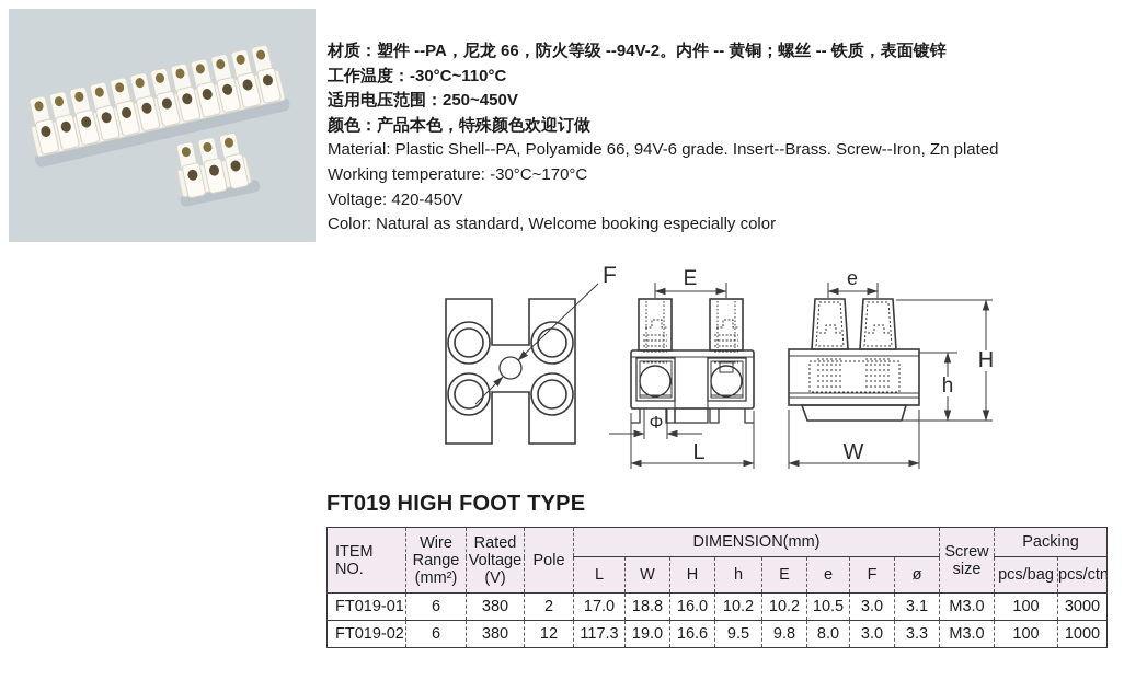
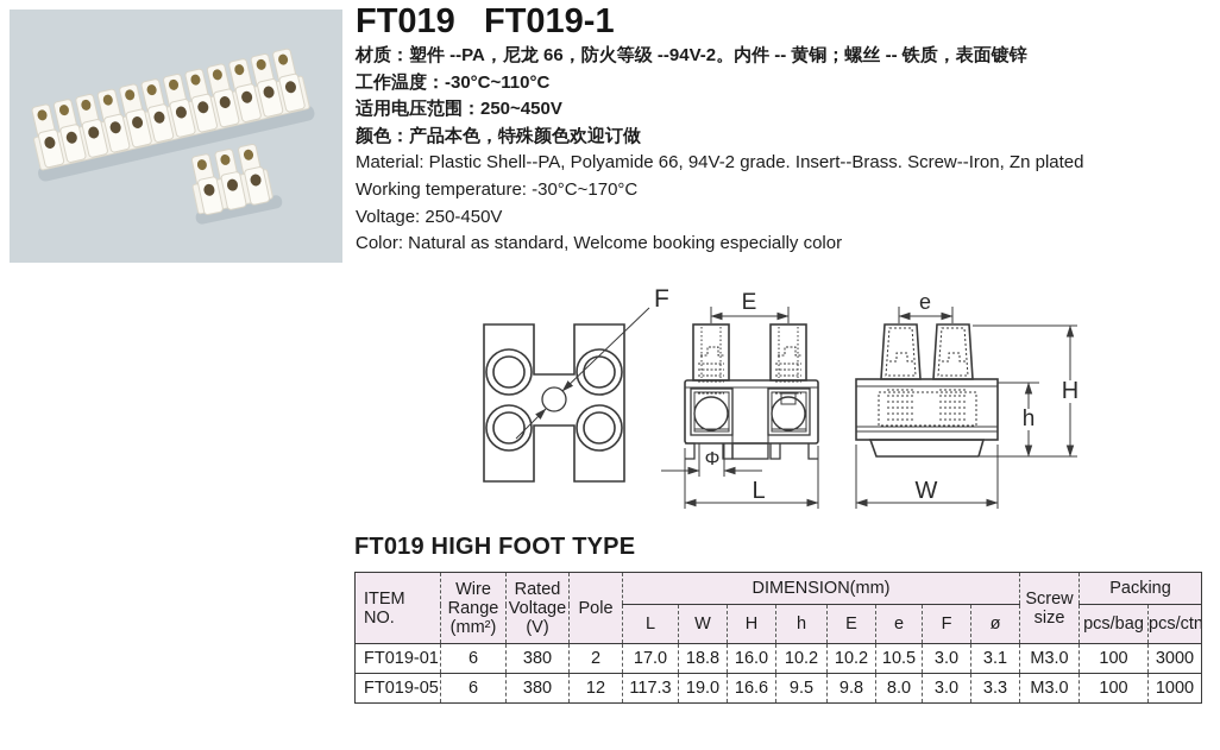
+ FT019 FT019-1
  材质：塑件 --PA，尼龙 66，防火等级 --94V-2。内件 -- 黄铜；螺丝 -- 铁质，表面镀锌
  工作温度：-30°C~110°C
  适用电压范围：250~450V
  颜色：产品本色，特殊颜色欢迎订做
- Material: Plastic Shell--PA, Polyamide 66, 94V-6 grade. Insert--Brass. Screw--Iron, Zn plated
+ Material: Plastic Shell--PA, Polyamide 66, 94V-2 grade. Insert--Brass. Screw--Iron, Zn plated
  Working temperature: -30°C~170°C
- Voltage: 420-450V
+ Voltage: 250-450V
  Color: Natural as standard, Welcome booking especially color
  F
  E
  Φ
  L
  e
  H
  h
  W
  FT019 HIGH FOOT TYPE
  ITEM NO.	Wire Range (mm²)	Rated Voltage (V)	Pole	DIMENSION(mm)	Screw size	Packing
  L	W	H	h	E	e	F	ø	pcs/bag	pcs/ctn
  FT019-01	6	380	2	17.0	18.8	16.0	10.2	10.2	10.5	3.0	3.1	M3.0	100	3000
- FT019-02	6	380	12	117.3	19.0	16.6	9.5	9.8	8.0	3.0	3.3	M3.0	100	1000
+ FT019-05	6	380	12	117.3	19.0	16.6	9.5	9.8	8.0	3.0	3.3	M3.0	100	1000
